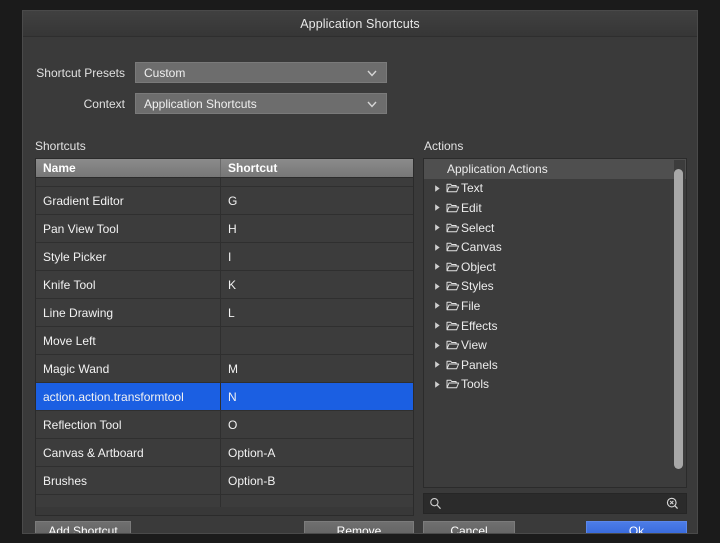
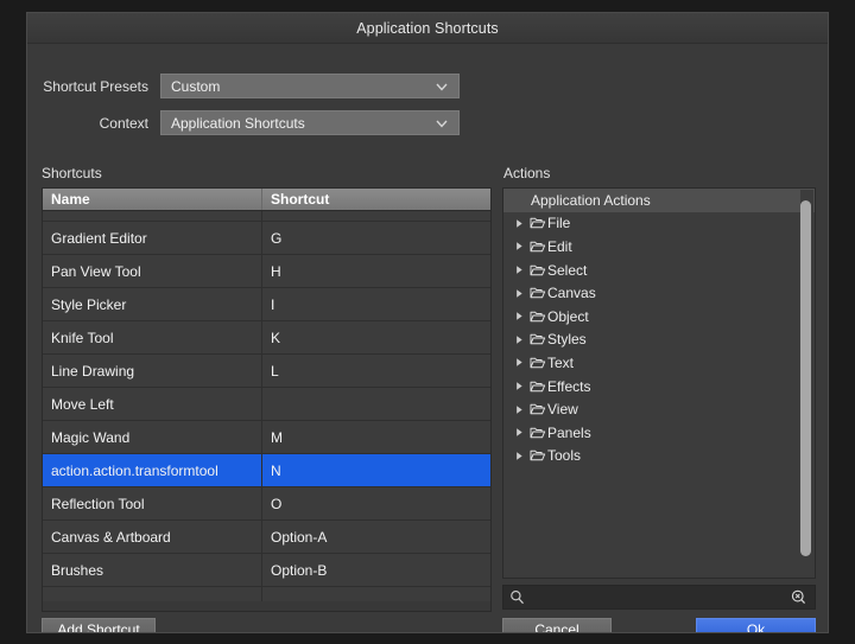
  Application Shortcuts
  Shortcut Presets
  Custom
  Context
  Application Shortcuts
  Shortcuts
  Actions
  Name
  Shortcut
  Gradient Editor
  G
  Pan View Tool
  H
  Style Picker
  I
  Knife Tool
  K
  Line Drawing
  L
  Move Left
  Magic Wand
  M
  action.action.transformtool
  N
  Reflection Tool
  O
  Canvas & Artboard
  Option-A
  Brushes
  Option-B
  Application Actions
- Text
+ File
  Edit
  Select
  Canvas
  Object
  Styles
- File
+ Text
  Effects
  View
  Panels
  Tools
  Add Shortcut
- Remove
  Cancel
  Ok
